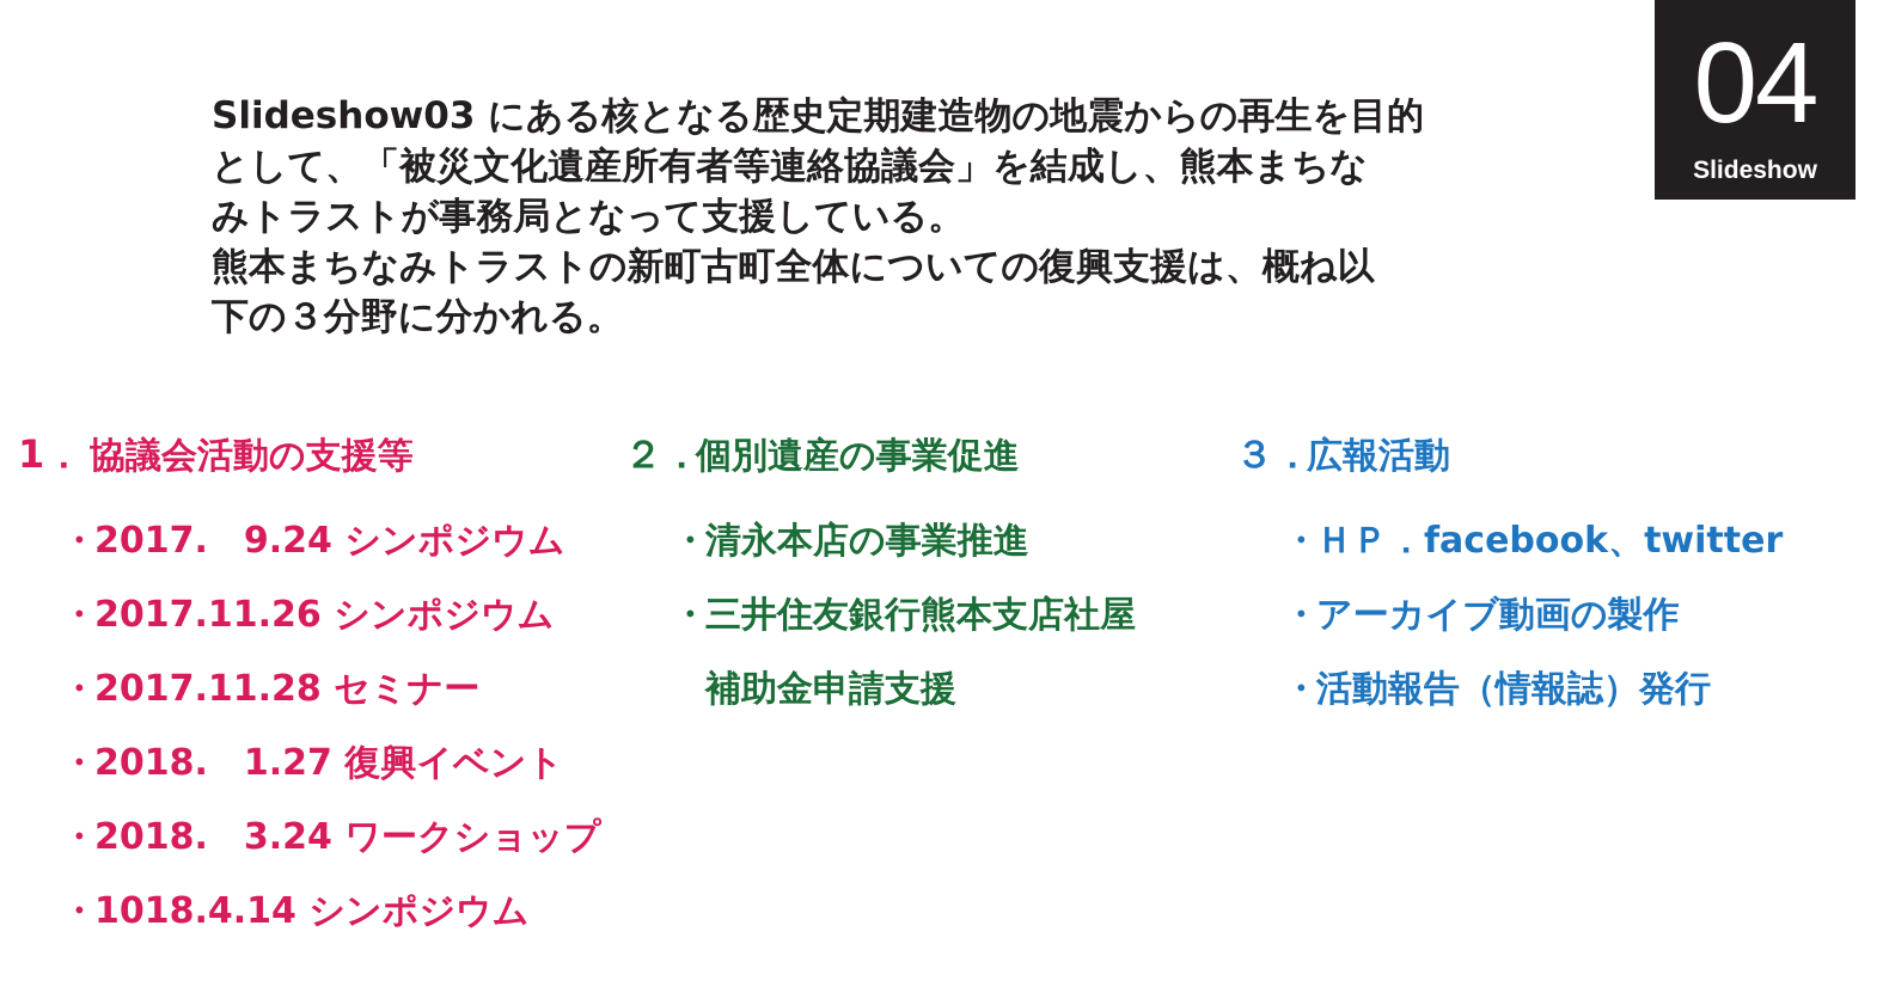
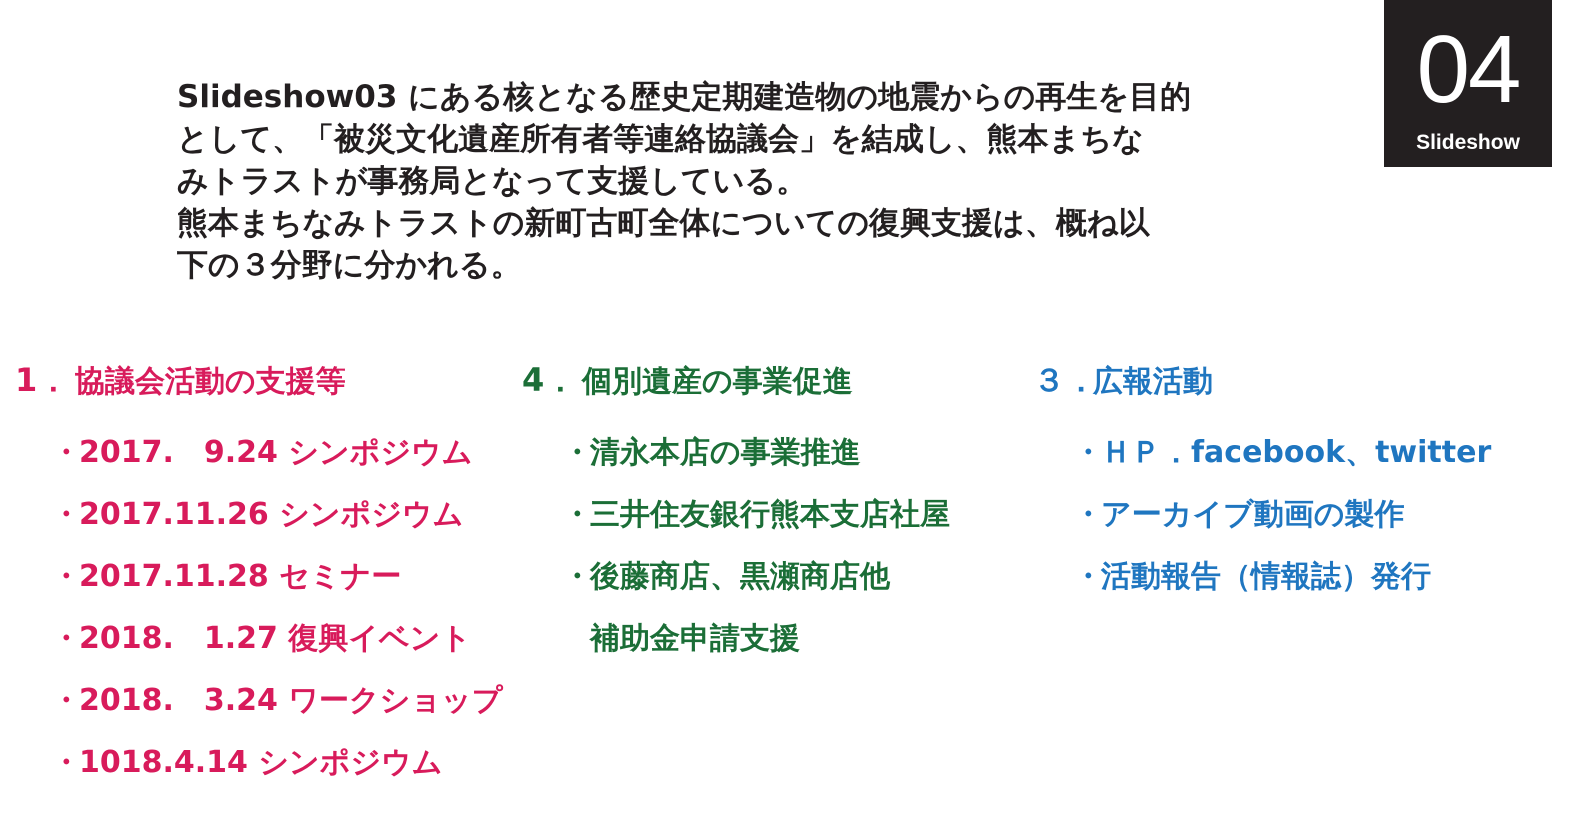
  04
  Slideshow
  Slideshow03 にある核となる歴史定期建造物の地震からの再生を目的
  として、「被災文化遺産所有者等連絡協議会」を結成し、熊本まちな
  みトラストが事務局となって支援している。
  熊本まちなみトラストの新町古町全体についての復興支援は、概ね以
  下の３分野に分かれる。
  1． 協議会活動の支援等
  ・2017. 9.24 シンポジウム
  ・2017.11.26 シンポジウム
  ・2017.11.28 セミナー
  ・2018. 1.27 復興イベント
  ・2018. 3.24 ワークショップ
  ・1018.4.14 シンポジウム
- ２．個別遺産の事業促進
+ 4． 個別遺産の事業促進
  ・清永本店の事業推進
  ・三井住友銀行熊本支店社屋
+ ・後藤商店、黒瀬商店他
  補助金申請支援
  ３．広報活動
  ・ＨＰ．facebook、twitter
  ・アーカイブ動画の製作
  ・活動報告（情報誌）発行
